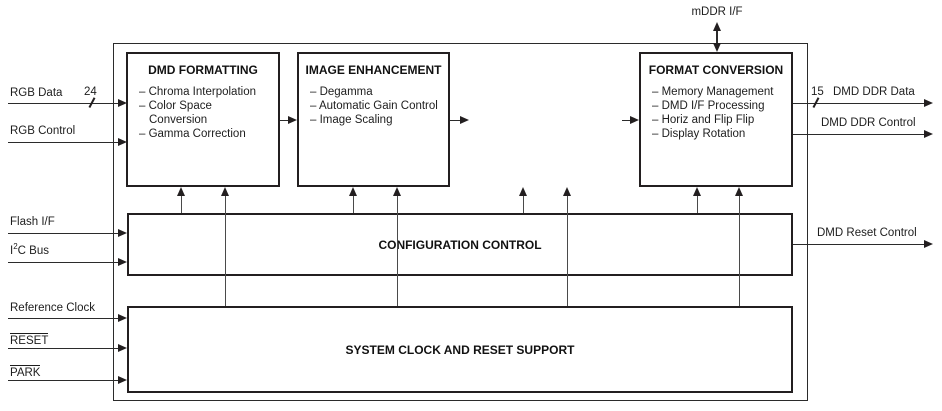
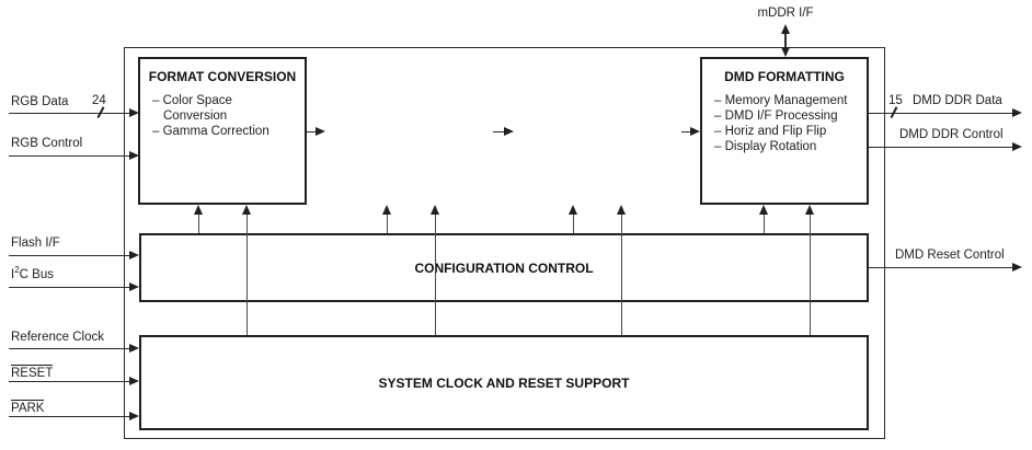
  mDDR I/F
- DMD FORMATTING
+ FORMAT CONVERSION
- – Chroma Interpolation
  – Color Space Conversion
  – Gamma Correction
- IMAGE ENHANCEMENT
- – Degamma
- – Automatic Gain Control
- – Image Scaling
- FORMAT CONVERSION
+ DMD FORMATTING
  – Memory Management
  – DMD I/F Processing
  – Horiz and Flip Flip
  – Display Rotation
  CONFIGURATION CONTROL
  SYSTEM CLOCK AND RESET SUPPORT
  RGB Data
  24
  RGB Control
  Flash I/F
  I2C Bus
  Reference Clock
  RESET
  PARK
  15
  DMD DDR Data
  DMD DDR Control
  DMD Reset Control
